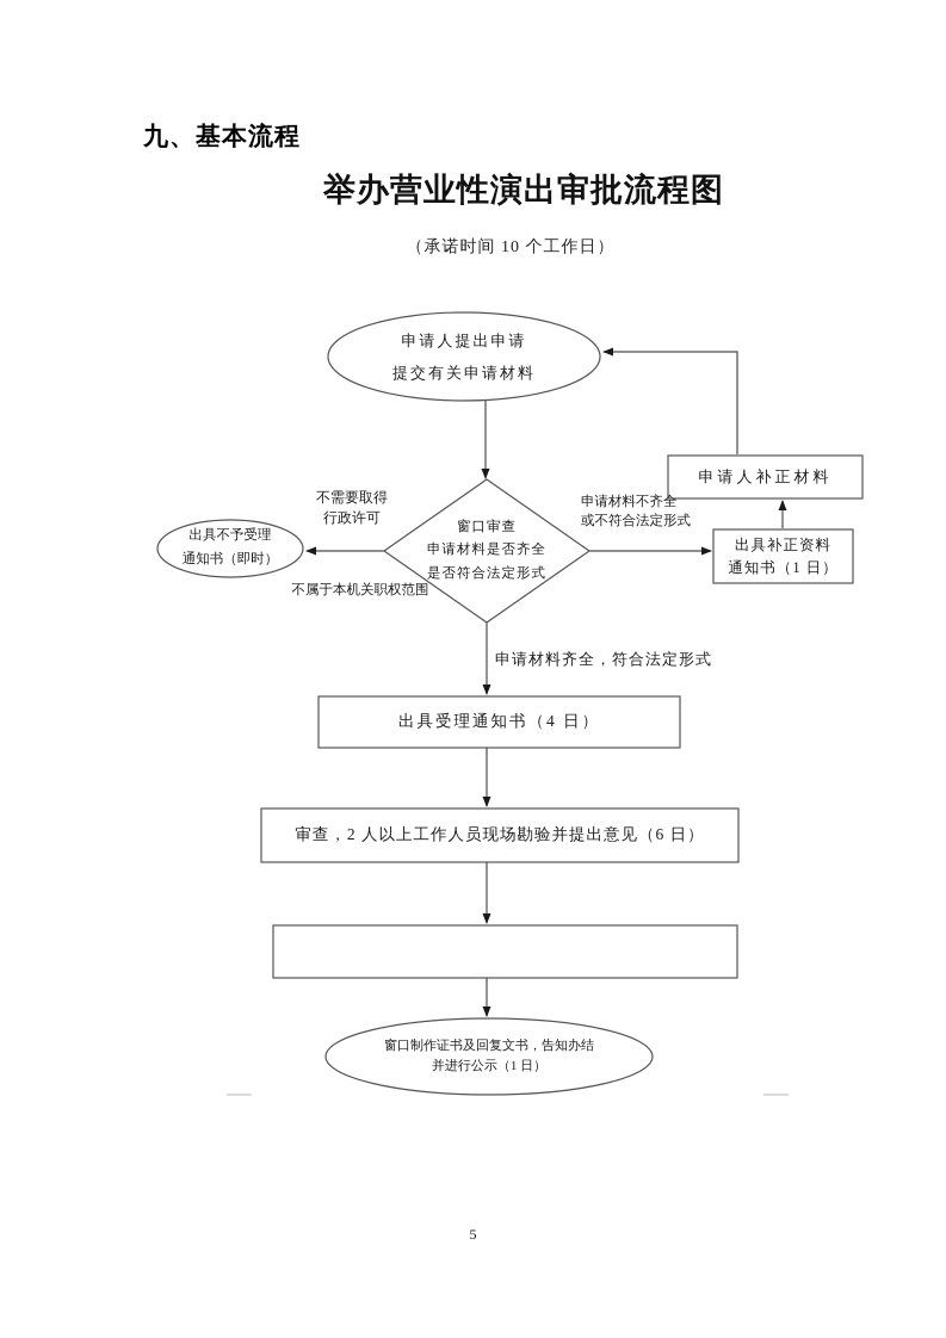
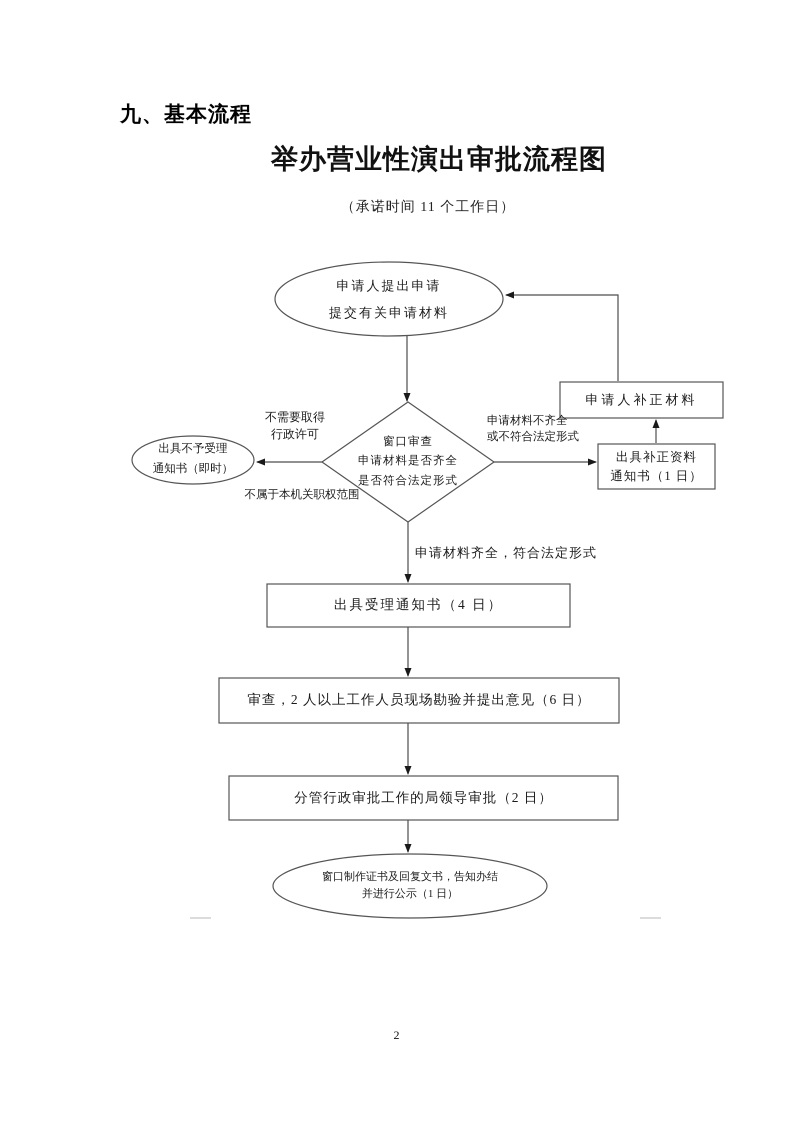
  九、基本流程
  举办营业性演出审批流程图
- （承诺时间 10 个工作日）
+ （承诺时间 11 个工作日）
  申请人提出申请
  提交有关申请材料
  窗口审查
  申请材料是否齐全
  是否符合法定形式
  出具不予受理
  通知书（即时）
  申请人补正材料
  出具补正资料
  通知书（1 日）
  出具受理通知书（4 日）
  审查，2 人以上工作人员现场勘验并提出意见（6 日）
+ 分管行政审批工作的局领导审批（2 日）
  窗口制作证书及回复文书，告知办结
  并进行公示（1 日）
  不需要取得
  行政许可
  不属于本机关职权范围
  申请材料不齐全
  或不符合法定形式
  申请材料齐全，符合法定形式
- 5
+ 2
